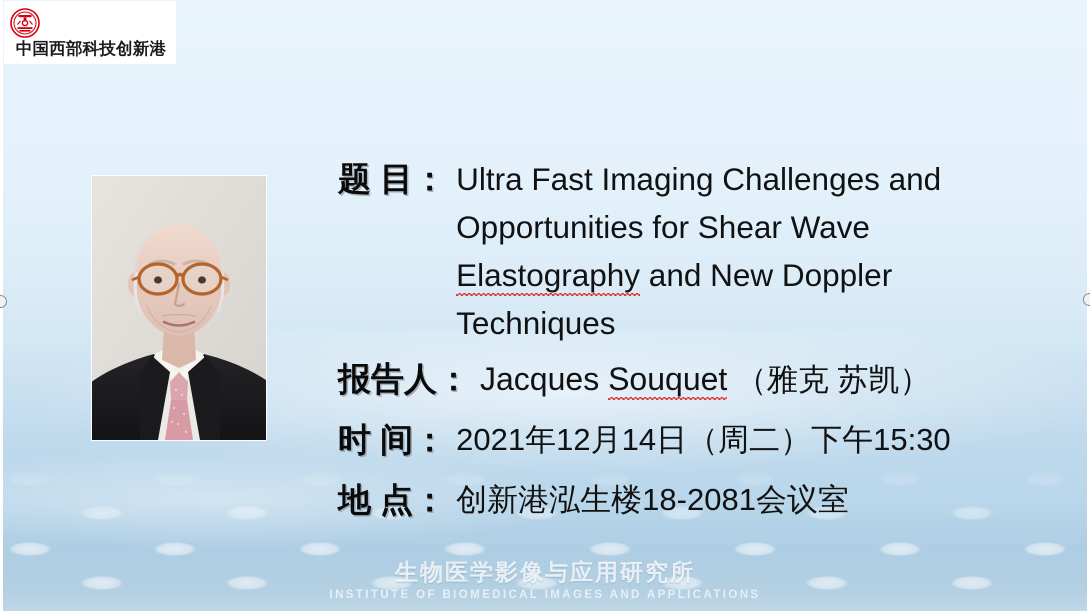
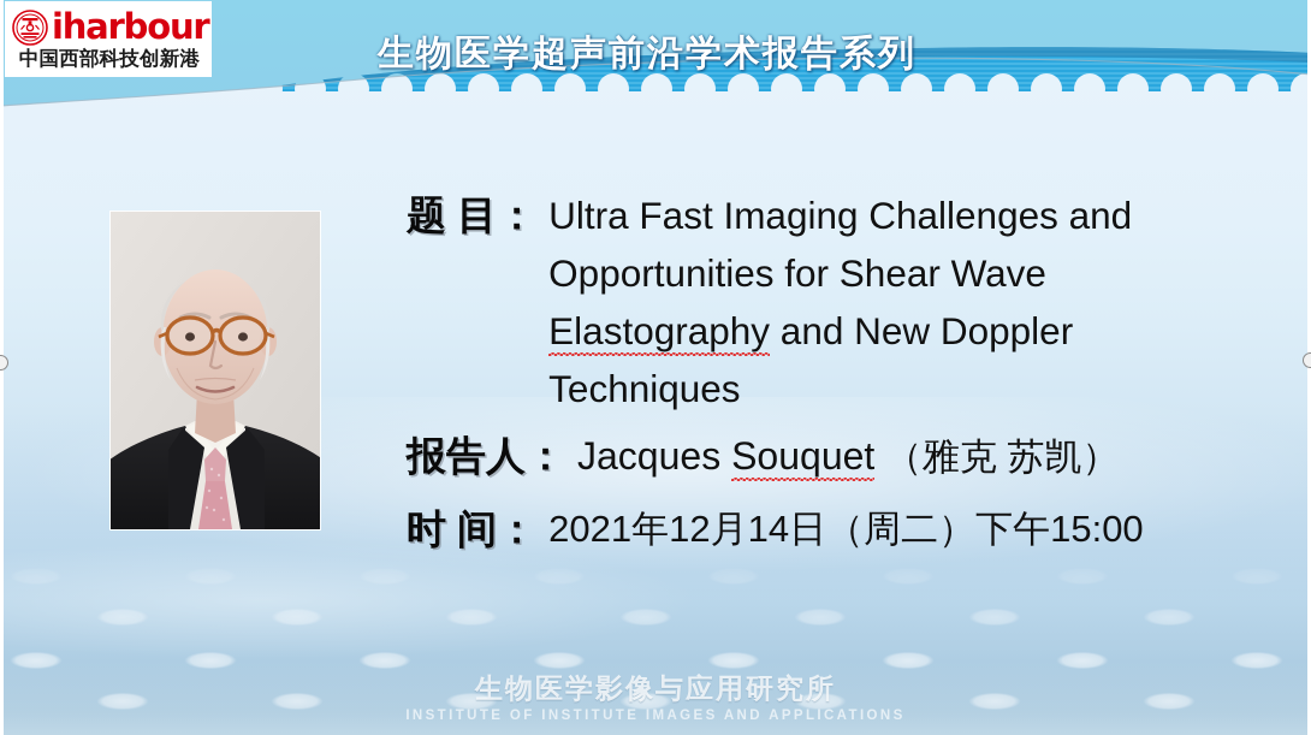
+ 生物医学超声前沿学术报告系列
+ iharbour
  中国西部科技创新港
  题 目：
  Ultra Fast Imaging Challenges and
  Opportunities for Shear Wave
  Elastography and New Doppler
  Techniques
  报告人：
  Jacques Souquet （雅克 苏凯）
  时 间：
- 2021年12月14日（周二）下午15:30
+ 2021年12月14日（周二）下午15:00
- 地 点：
- 创新港泓生楼18-2081会议室
  生物医学影像与应用研究所
- INSTITUTE OF BIOMEDICAL IMAGES AND APPLICATIONS
+ INSTITUTE OF INSTITUTE IMAGES AND APPLICATIONS
